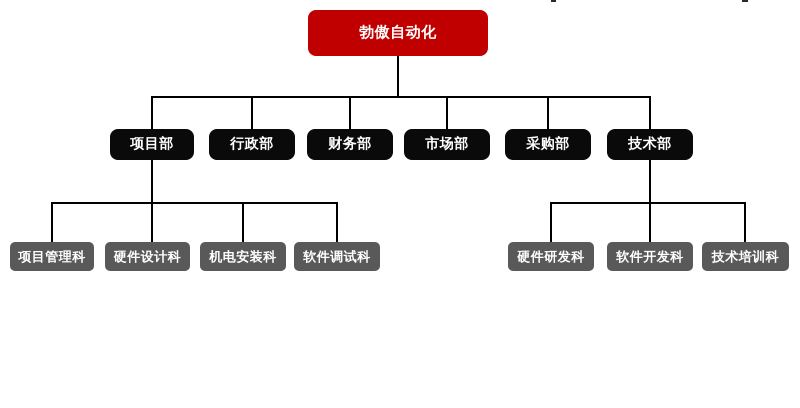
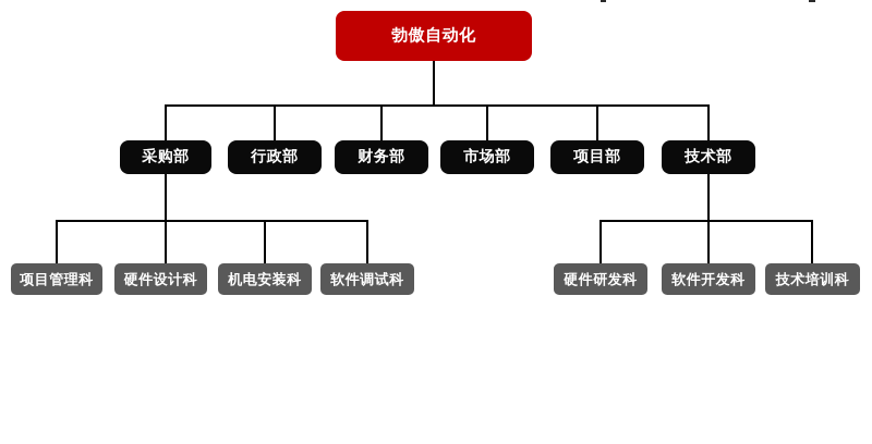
  勃傲自动化
- 项目部
+ 采购部
  行政部
  财务部
  市场部
- 采购部
+ 项目部
  技术部
  项目管理科
  硬件设计科
  机电安装科
  软件调试科
  硬件研发科
  软件开发科
  技术培训科
